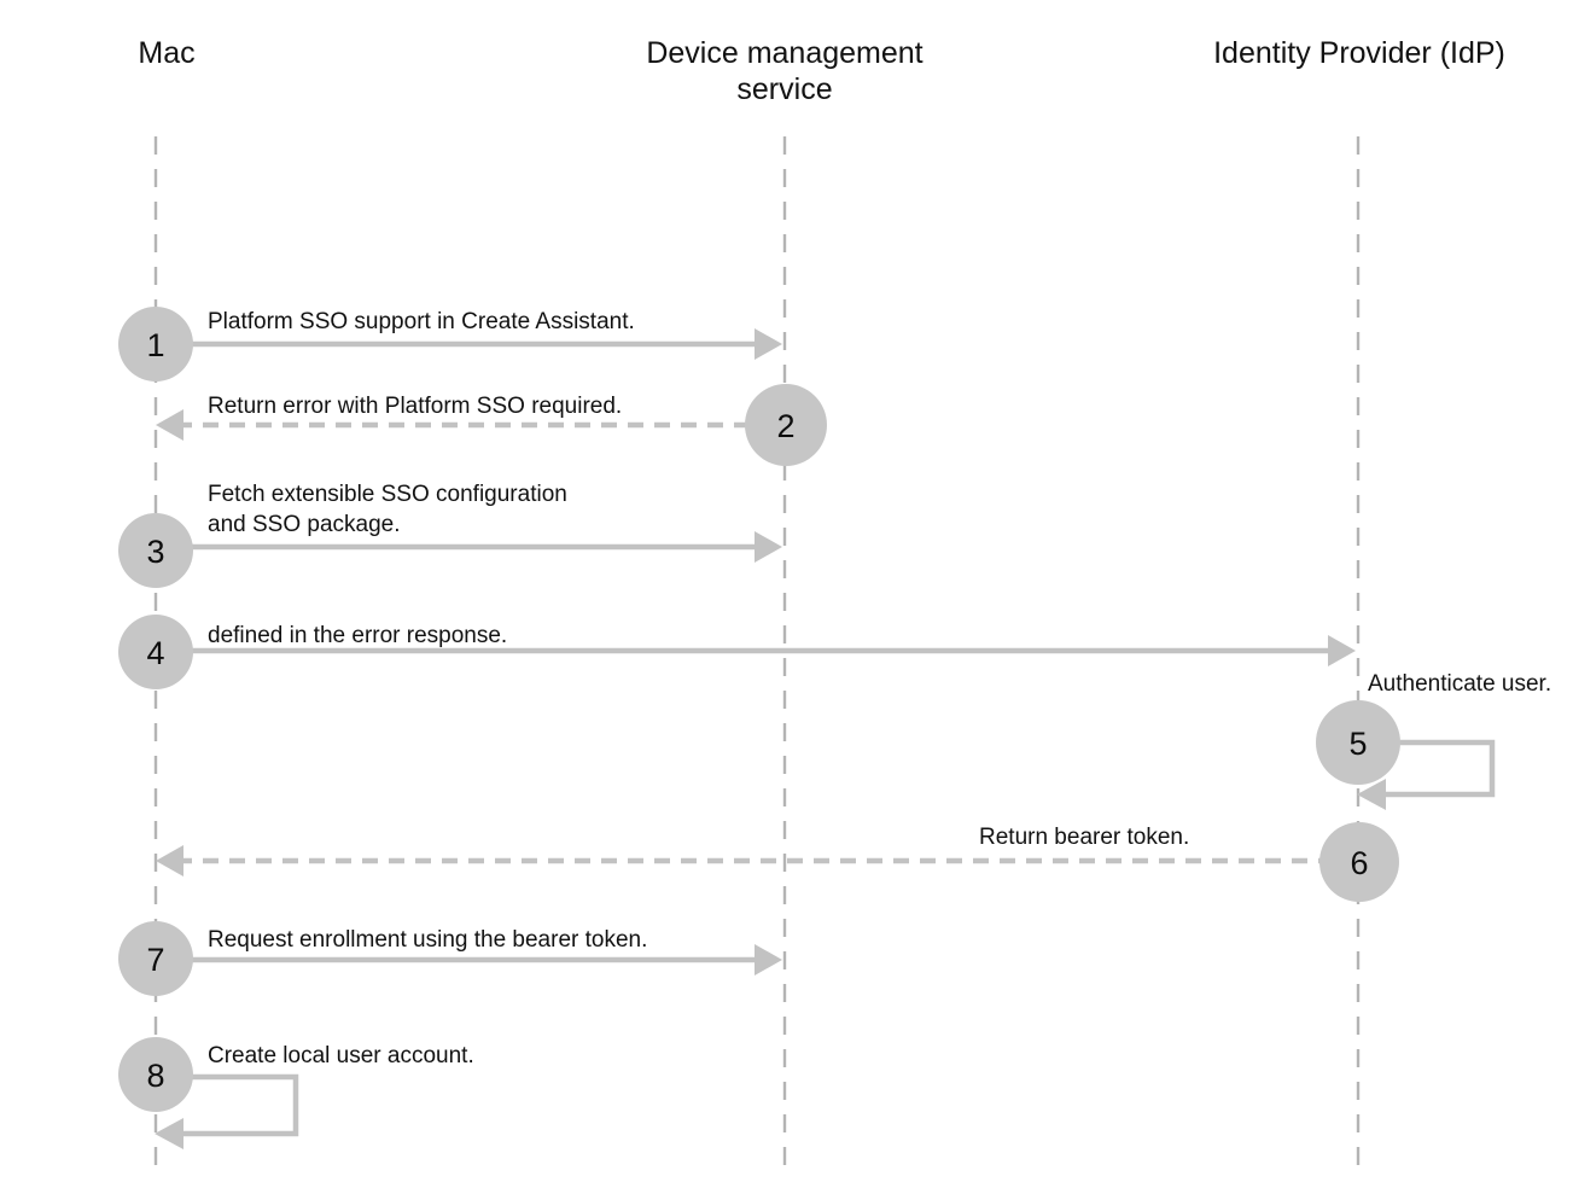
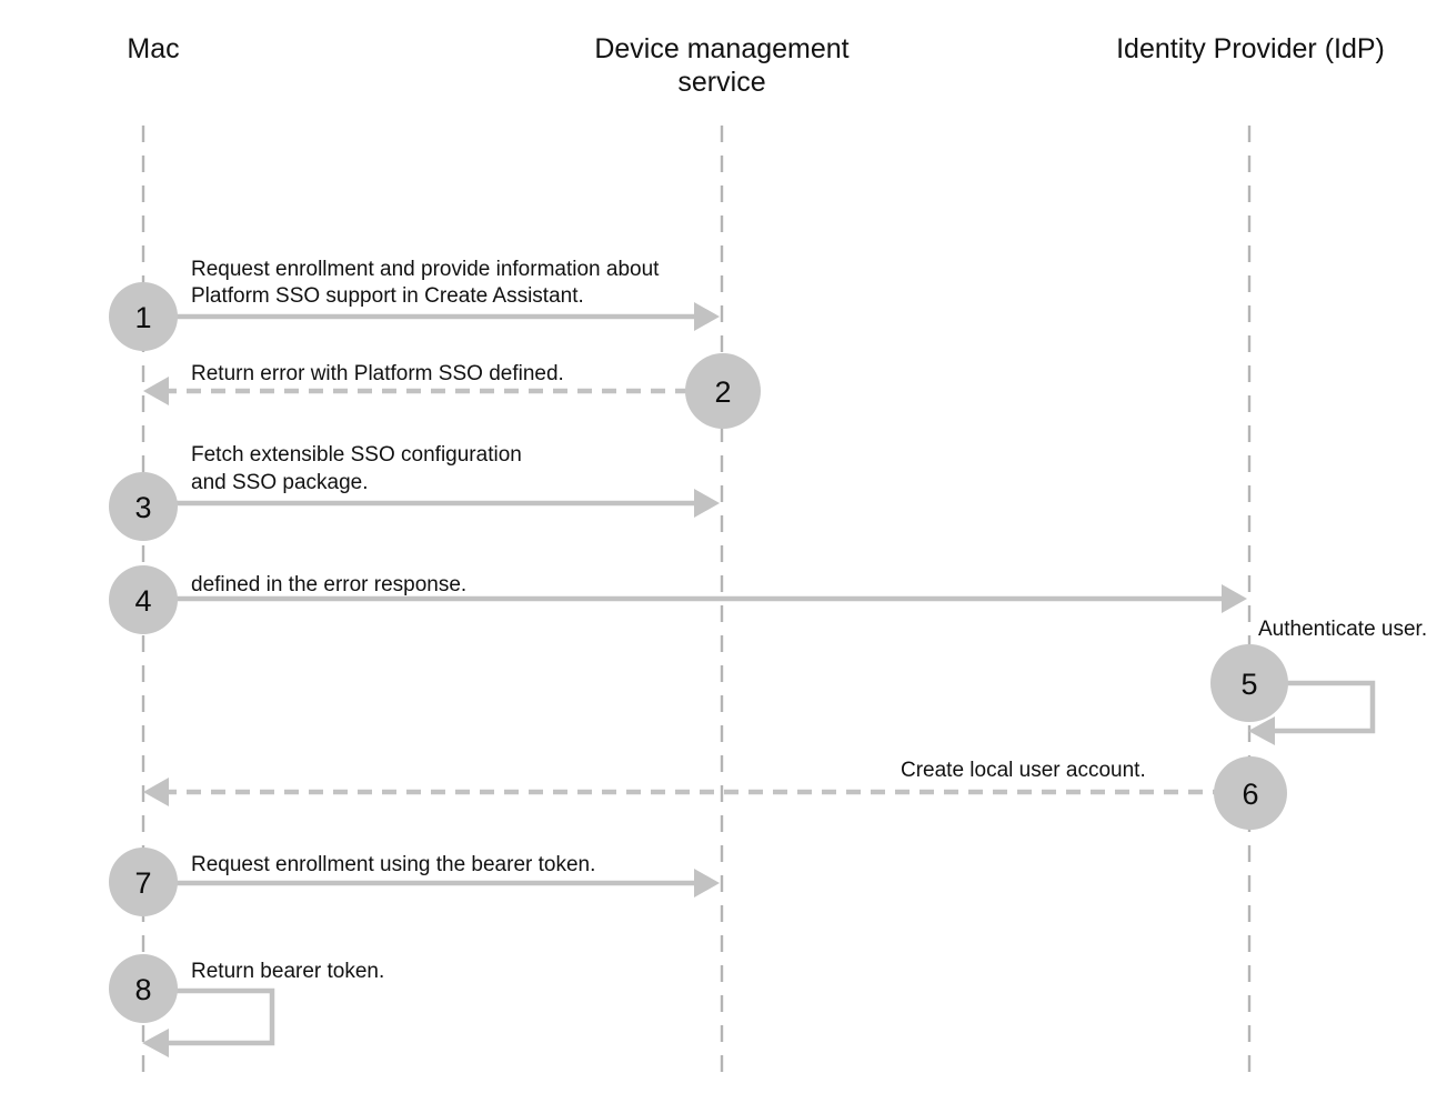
  Mac
  Device management
  service
  Identity Provider (IdP)
+ Request enrollment and provide information about
  Platform SSO support in Create Assistant.
  1
- Return error with Platform SSO required.
+ Return error with Platform SSO defined.
  2
  Fetch extensible SSO configuration
  and SSO package.
  3
  defined in the error response.
  4
  Authenticate user.
  5
- Return bearer token.
+ Create local user account.
  6
  Request enrollment using the bearer token.
  7
- Create local user account.
+ Return bearer token.
  8
